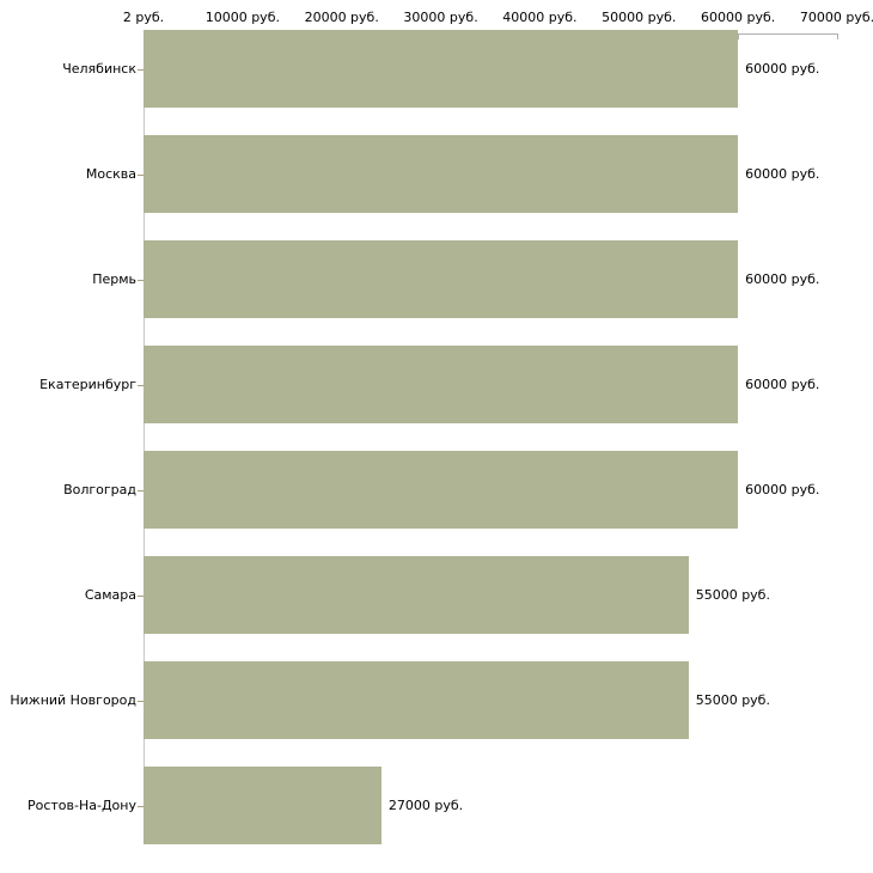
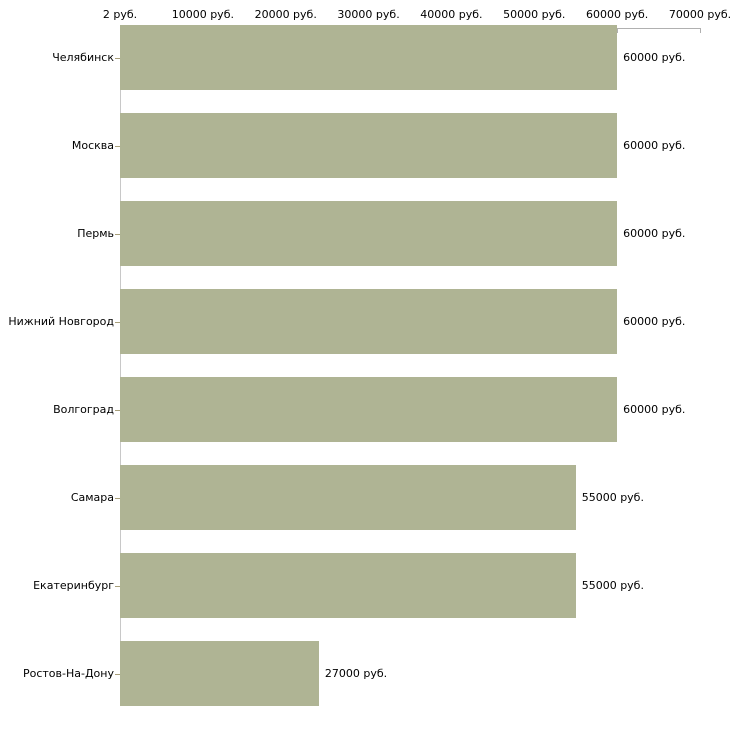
  2 руб.
  10000 руб.
  20000 руб.
  30000 руб.
  40000 руб.
  50000 руб.
  60000 руб.
  70000 руб.
  Челябинск
  Москва
  Пермь
- Екатеринбург
+ Нижний Новгород
  Волгоград
  Самара
- Нижний Новгород
+ Екатеринбург
  Ростов-На-Дону
  60000 руб.
  60000 руб.
  60000 руб.
  60000 руб.
  60000 руб.
  55000 руб.
  55000 руб.
  27000 руб.
